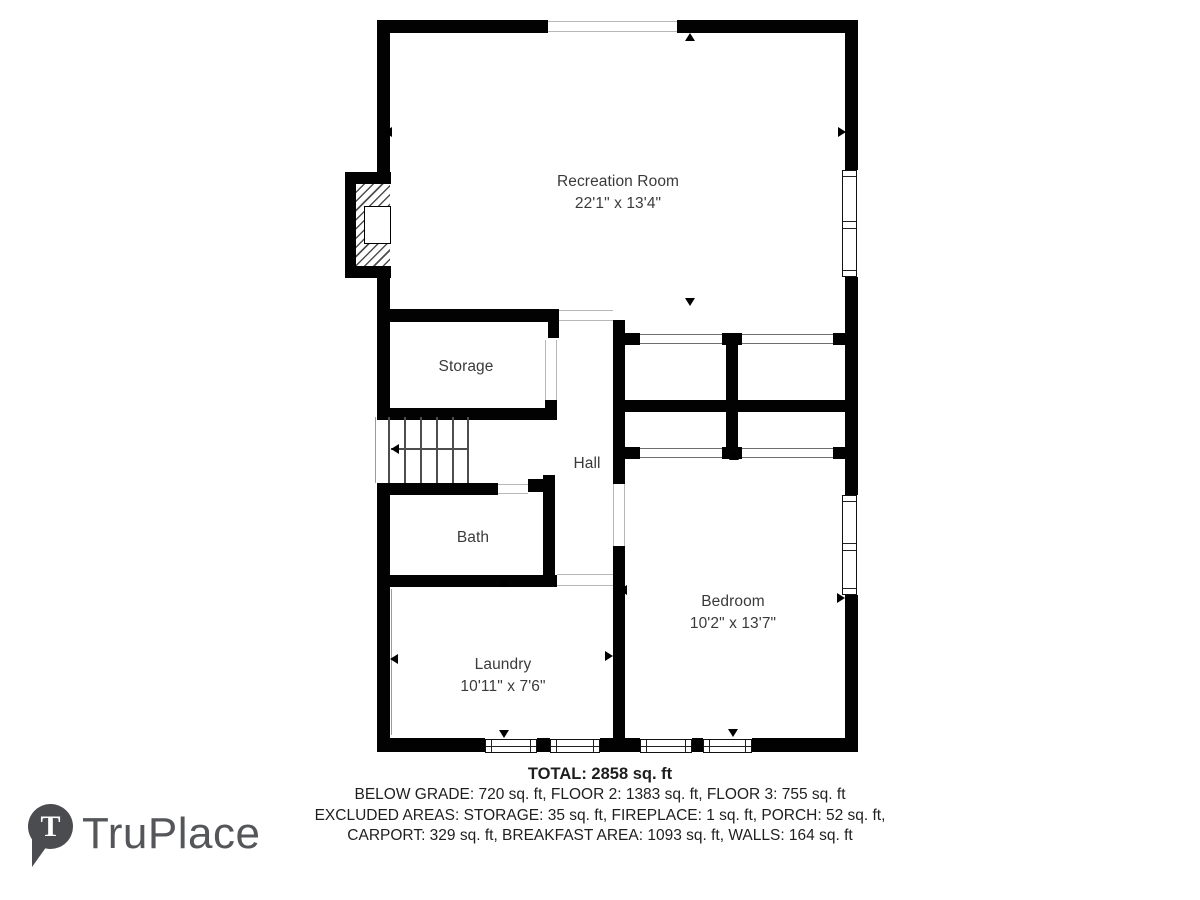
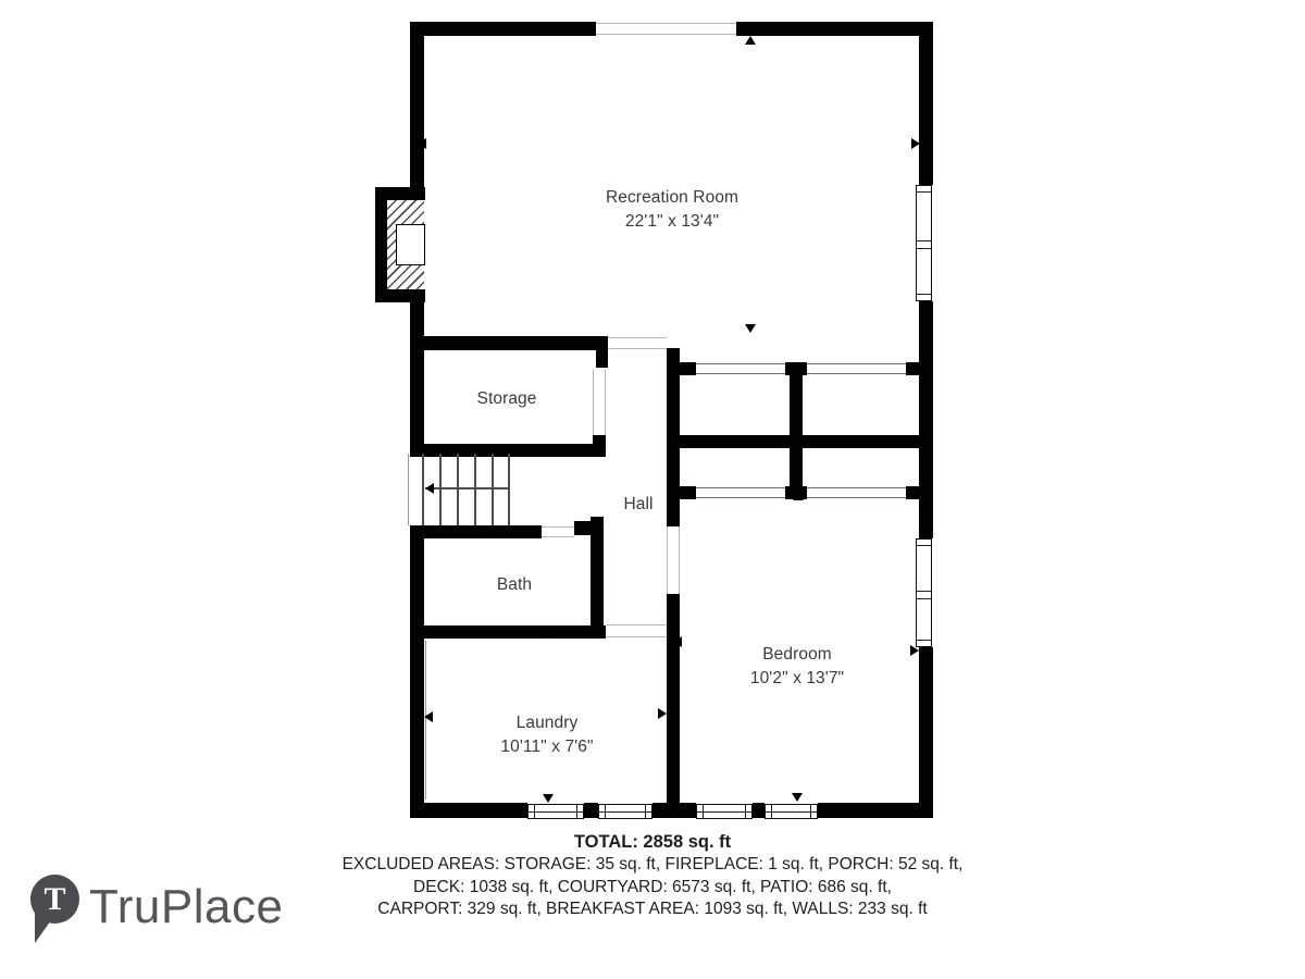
  Recreation Room
  22'1" x 13'4"
  Storage
  Hall
  Bath
  Laundry
  10'11" x 7'6"
  Bedroom
  10'2" x 13'7"
  TOTAL: 2858 sq. ft
- BELOW GRADE: 720 sq. ft, FLOOR 2: 1383 sq. ft, FLOOR 3: 755 sq. ft
  EXCLUDED AREAS: STORAGE: 35 sq. ft, FIREPLACE: 1 sq. ft, PORCH: 52 sq. ft,
+ DECK: 1038 sq. ft, COURTYARD: 6573 sq. ft, PATIO: 686 sq. ft,
- CARPORT: 329 sq. ft, BREAKFAST AREA: 1093 sq. ft, WALLS: 164 sq. ft
+ CARPORT: 329 sq. ft, BREAKFAST AREA: 1093 sq. ft, WALLS: 233 sq. ft
  T
  TruPlace
